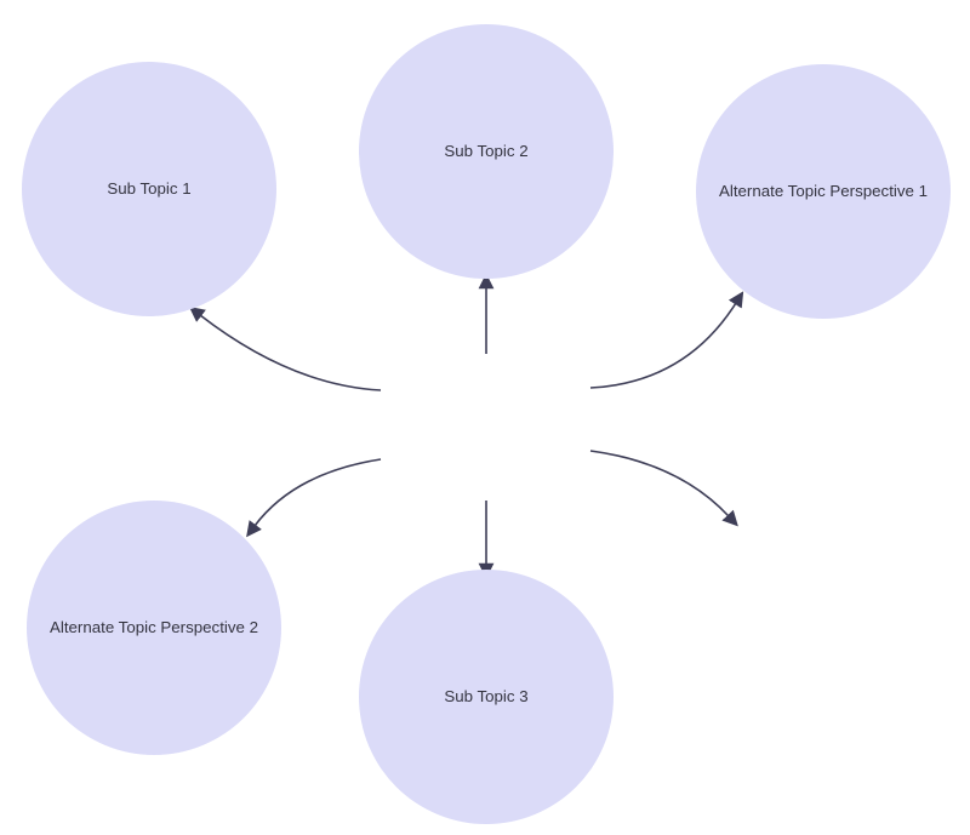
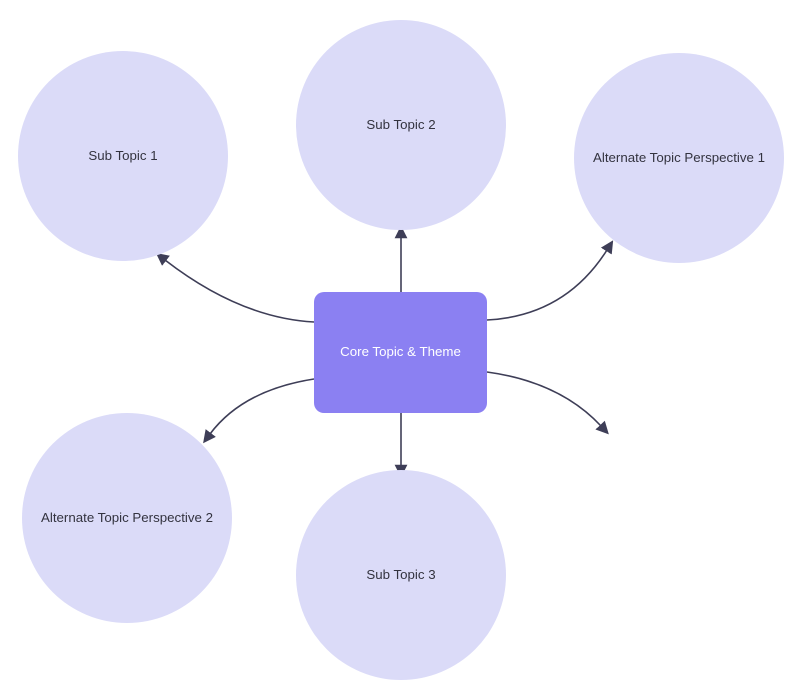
  Sub Topic 1
  Sub Topic 2
  Alternate Topic Perspective 1
  Alternate Topic Perspective 2
  Sub Topic 3
+ Core Topic & Theme
